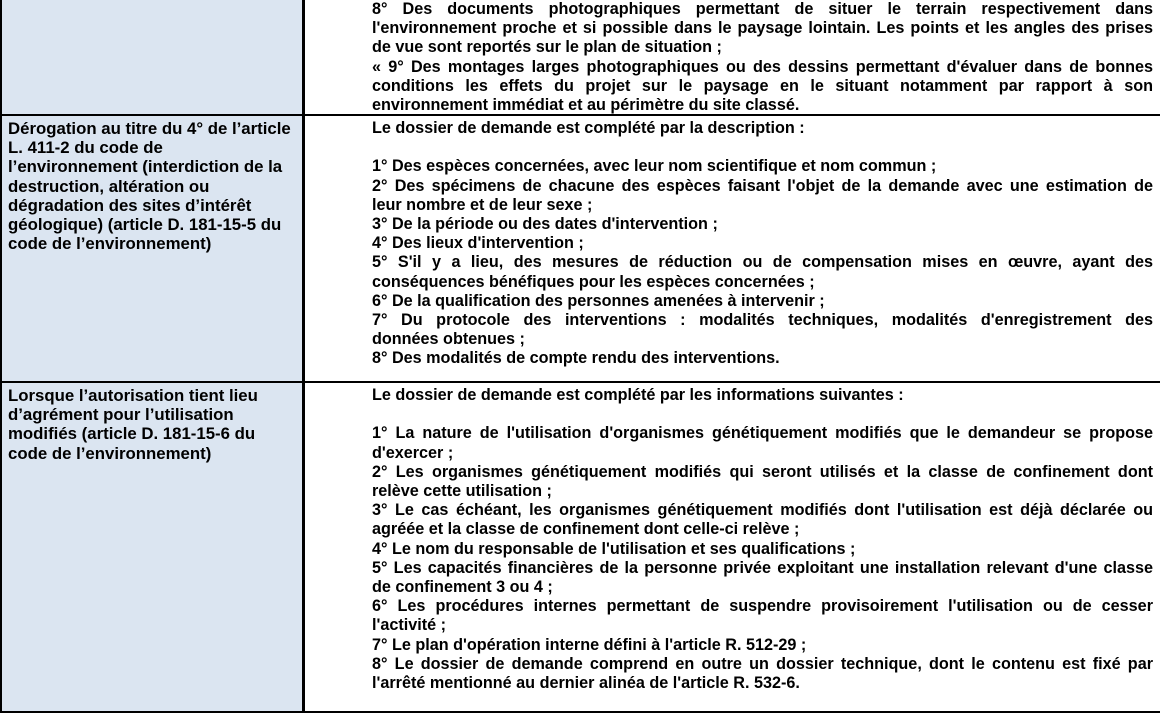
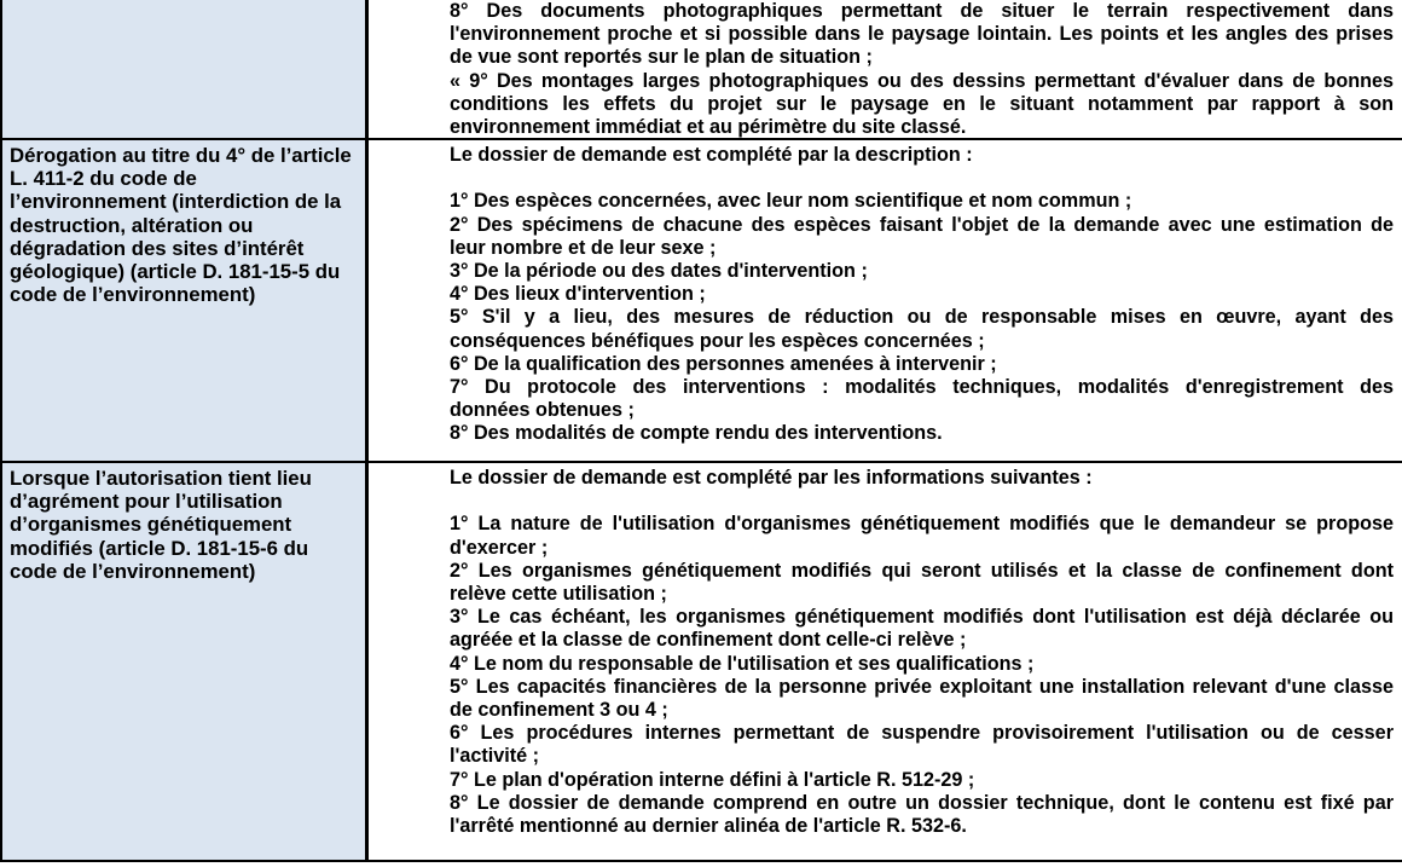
  8° Des documents photographiques permettant de situer le terrain respectivement dans
  l'environnement proche et si possible dans le paysage lointain. Les points et les angles des prises
  de vue sont reportés sur le plan de situation ;
  « 9° Des montages larges photographiques ou des dessins permettant d'évaluer dans de bonnes
  conditions les effets du projet sur le paysage en le situant notamment par rapport à son
  environnement immédiat et au périmètre du site classé.
  Dérogation au titre du 4° de l’article
  L. 411-2 du code de
  l’environnement (interdiction de la
  destruction, altération ou
  dégradation des sites d’intérêt
  géologique) (article D. 181-15-5 du
  code de l’environnement)
  Le dossier de demande est complété par la description :
  1° Des espèces concernées, avec leur nom scientifique et nom commun ;
  2° Des spécimens de chacune des espèces faisant l'objet de la demande avec une estimation de
  leur nombre et de leur sexe ;
  3° De la période ou des dates d'intervention ;
  4° Des lieux d'intervention ;
- 5° S'il y a lieu, des mesures de réduction ou de compensation mises en œuvre, ayant des
+ 5° S'il y a lieu, des mesures de réduction ou de responsable mises en œuvre, ayant des
  conséquences bénéfiques pour les espèces concernées ;
  6° De la qualification des personnes amenées à intervenir ;
  7° Du protocole des interventions : modalités techniques, modalités d'enregistrement des
  données obtenues ;
  8° Des modalités de compte rendu des interventions.
  Lorsque l’autorisation tient lieu
  d’agrément pour l’utilisation
+ d’organismes génétiquement
  modifiés (article D. 181-15-6 du
  code de l’environnement)
  Le dossier de demande est complété par les informations suivantes :
  1° La nature de l'utilisation d'organismes génétiquement modifiés que le demandeur se propose
  d'exercer ;
  2° Les organismes génétiquement modifiés qui seront utilisés et la classe de confinement dont
  relève cette utilisation ;
  3° Le cas échéant, les organismes génétiquement modifiés dont l'utilisation est déjà déclarée ou
  agréée et la classe de confinement dont celle-ci relève ;
  4° Le nom du responsable de l'utilisation et ses qualifications ;
  5° Les capacités financières de la personne privée exploitant une installation relevant d'une classe
  de confinement 3 ou 4 ;
  6° Les procédures internes permettant de suspendre provisoirement l'utilisation ou de cesser
  l'activité ;
  7° Le plan d'opération interne défini à l'article R. 512-29 ;
  8° Le dossier de demande comprend en outre un dossier technique, dont le contenu est fixé par
  l'arrêté mentionné au dernier alinéa de l'article R. 532-6.
